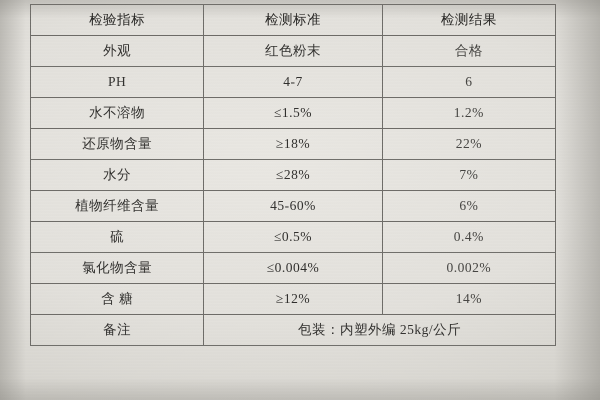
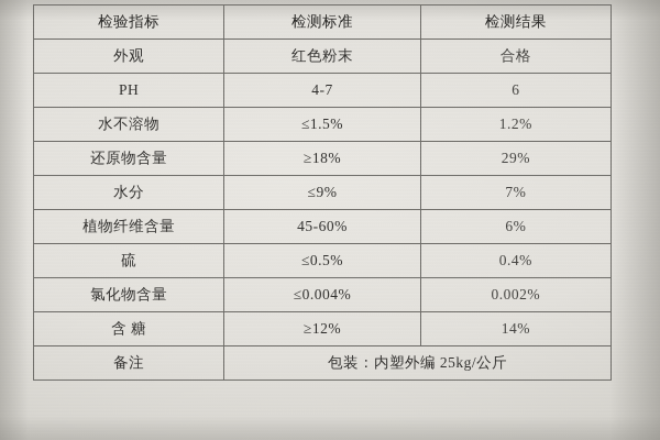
  检验指标	检测标准	检测结果
  外观	红色粉末	合格
  PH	4-7	6
  水不溶物	≤1.5%	1.2%
- 还原物含量	≥18%	22%
+ 还原物含量	≥18%	29%
- 水分	≤28%	7%
+ 水分	≤9%	7%
  植物纤维含量	45-60%	6%
  硫	≤0.5%	0.4%
  氯化物含量	≤0.004%	0.002%
  含 糖	≥12%	14%
  备注	包装：内塑外编 25kg/公斤
